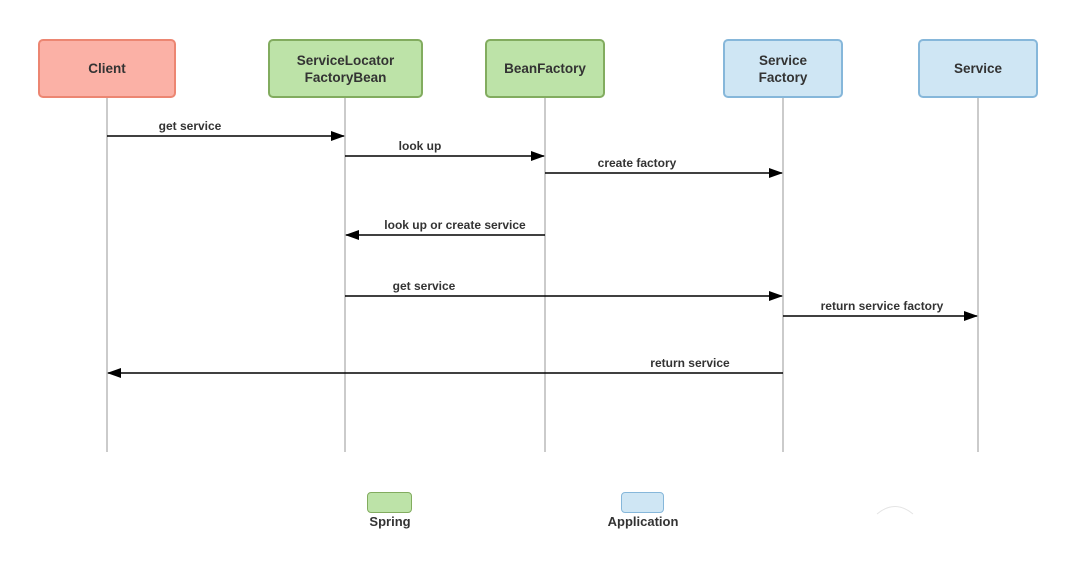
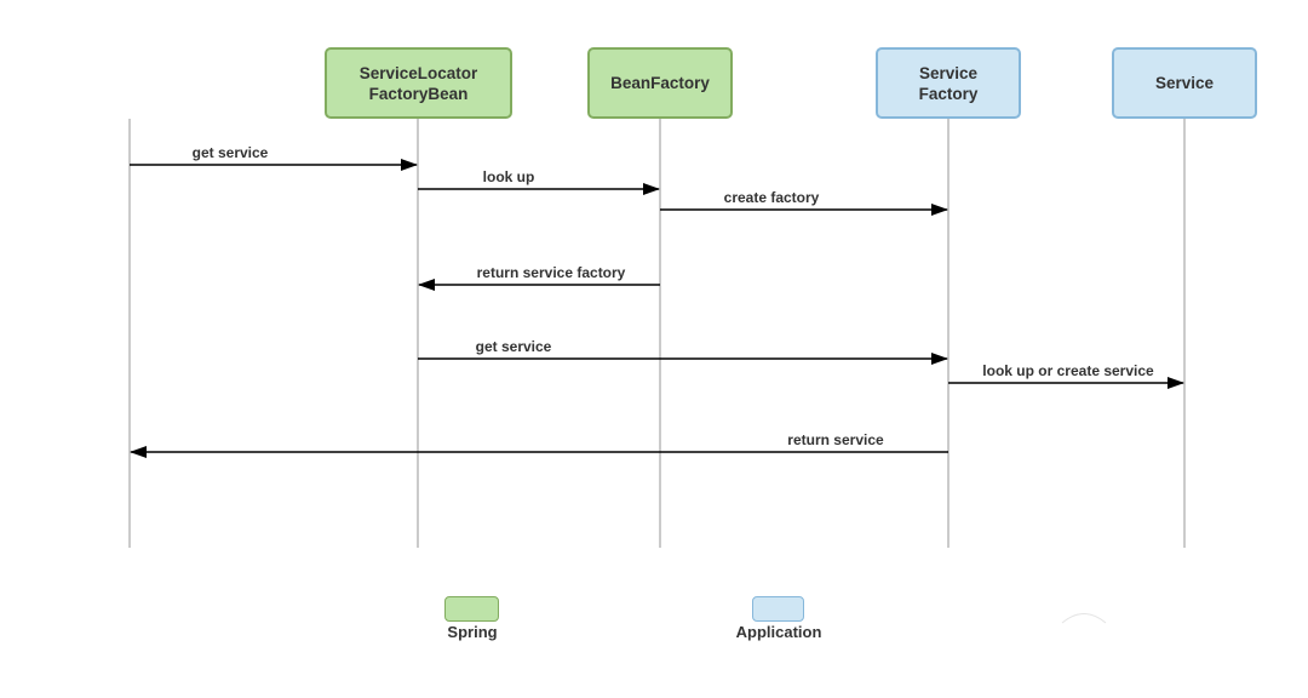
- Client
  ServiceLocator
  FactoryBean
  BeanFactory
  Service
  Factory
  Service
  get service
  look up
  create factory
- look up or create service
+ return service factory
  get service
- return service factory
+ look up or create service
  return service
  Spring
  Application
